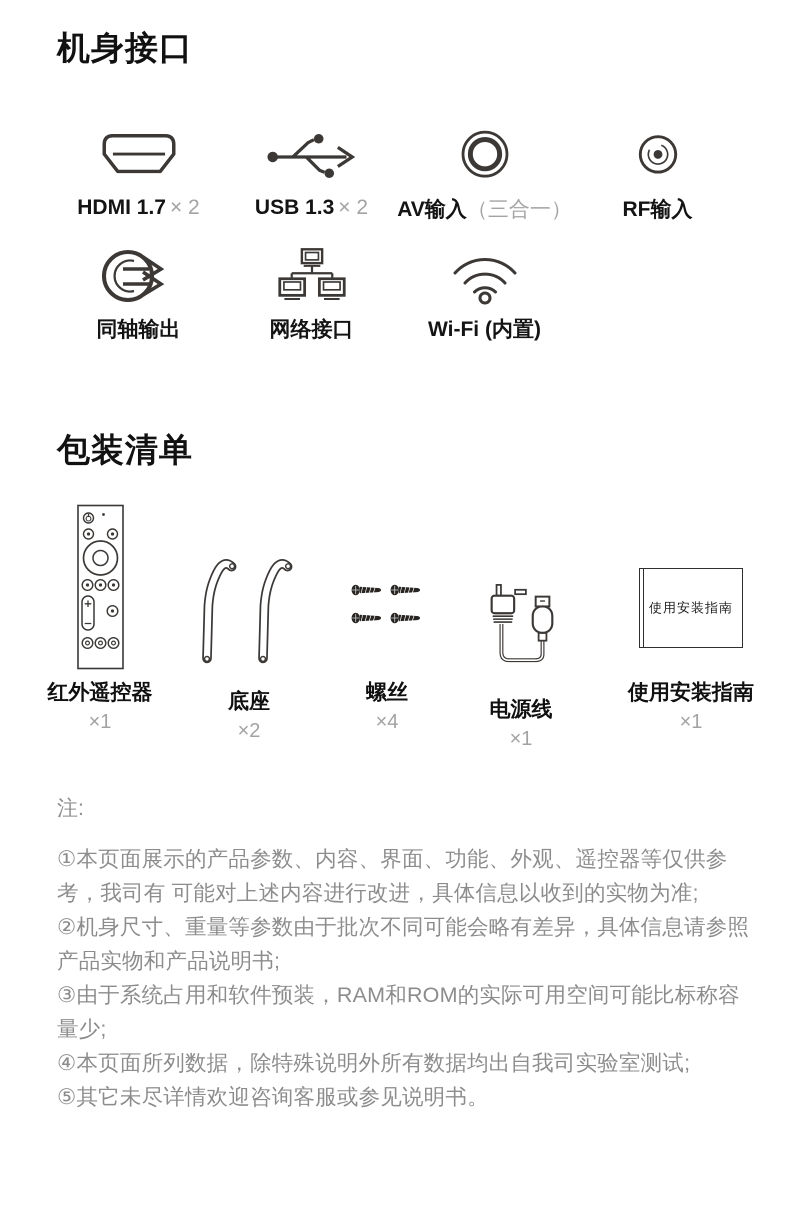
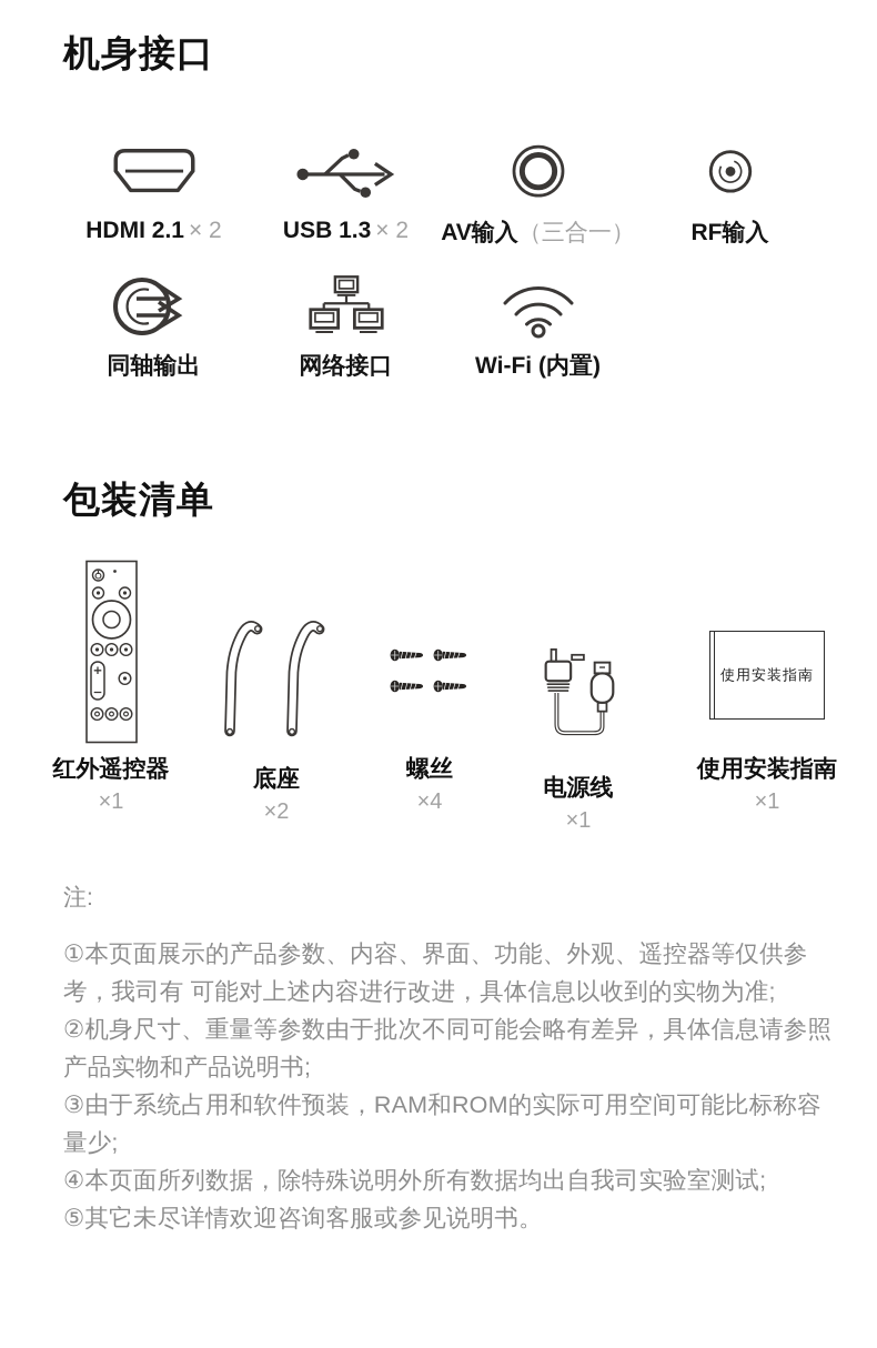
  机身接口
- HDMI 1.7 × 2
+ HDMI 2.1 × 2
  USB 1.3 × 2
  AV输入（三合一）
  RF输入
  同轴输出
  网络接口
  Wi-Fi (内置)
  包装清单
  红外遥控器
  ×1
  底座
  ×2
  螺丝
  ×4
  电源线
  ×1
  使用安装指南
  使用安装指南
  ×1
  注:
  ①本页面展示的产品参数、内容、界面、功能、外观、遥控器等仅供参考，我司有 可能对上述内容进行改进，具体信息以收到的实物为准;
  ②机身尺寸、重量等参数由于批次不同可能会略有差异，具体信息请参照产品实物和产品说明书;
  ③由于系统占用和软件预装，RAM和ROM的实际可用空间可能比标称容量少;
  ④本页面所列数据，除特殊说明外所有数据均出自我司实验室测试;
  ⑤其它未尽详情欢迎咨询客服或参见说明书。
